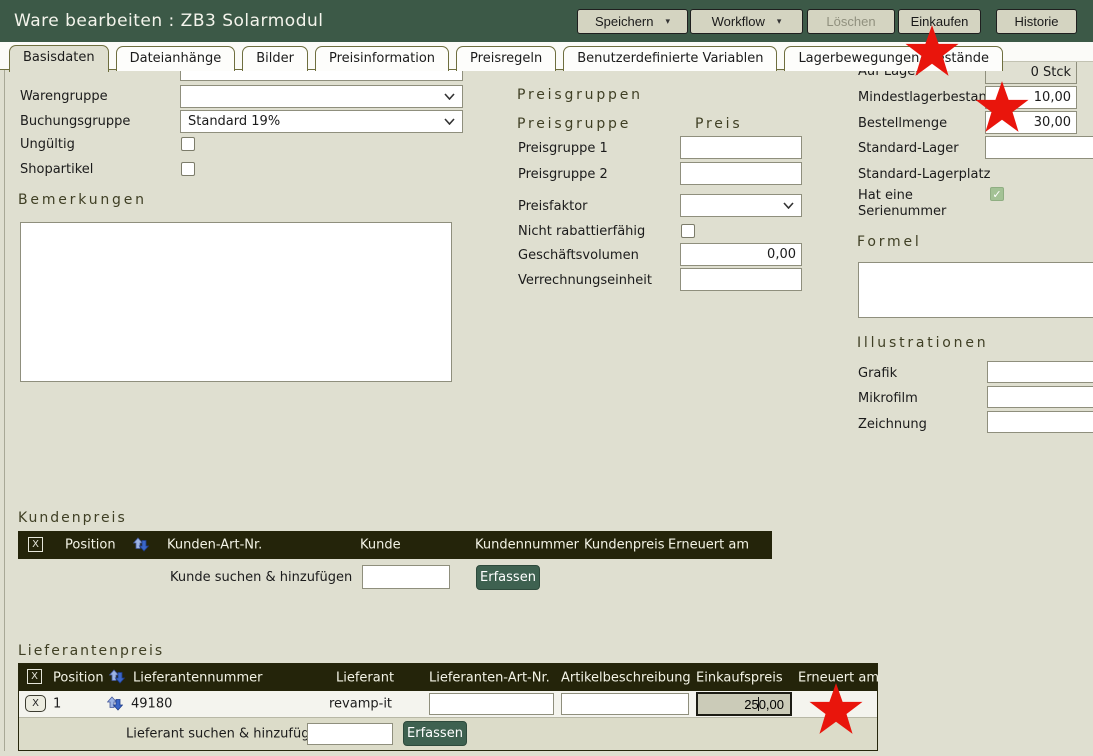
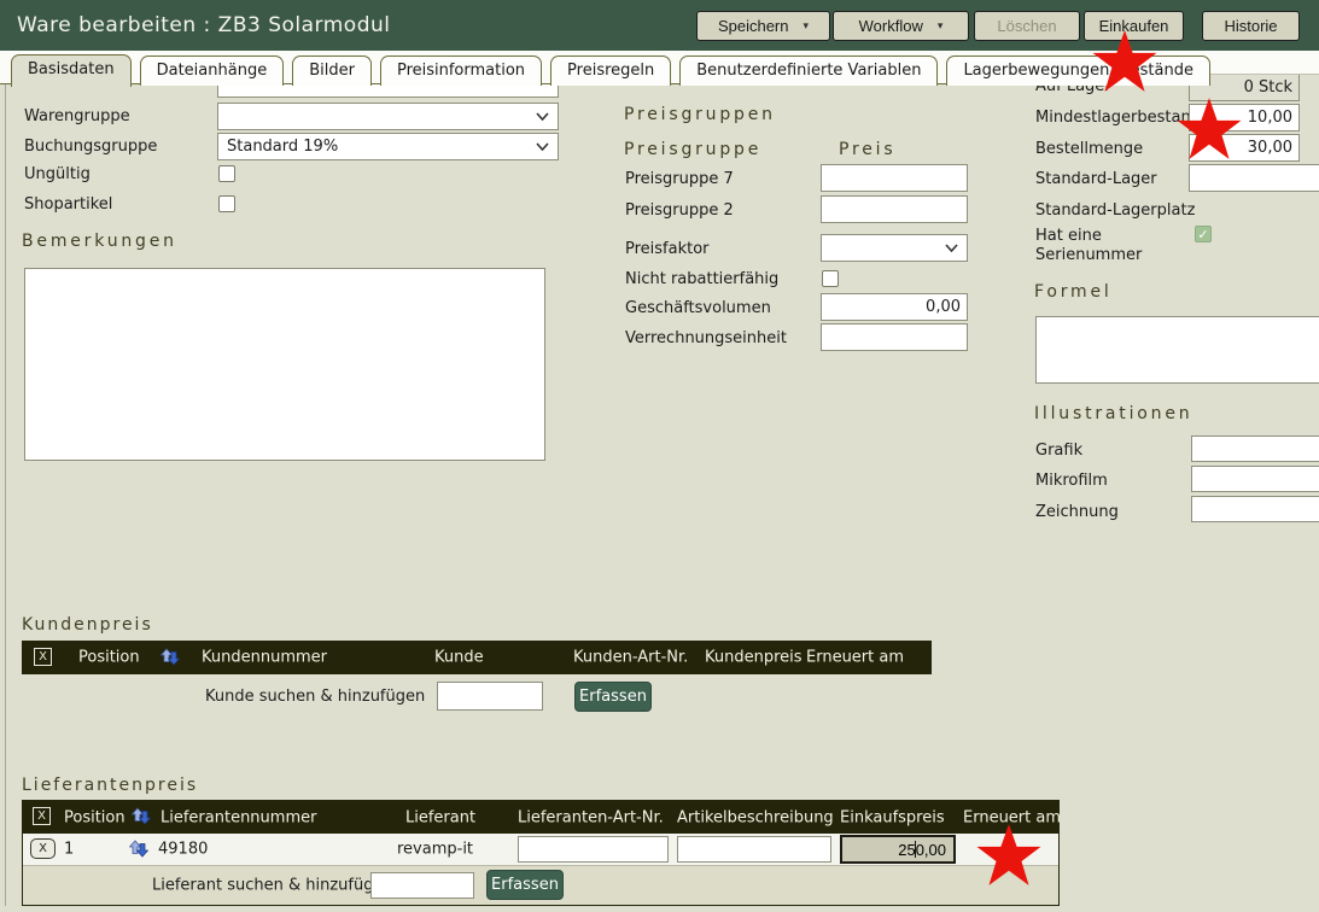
  Warengruppe
  Buchungsgruppe
  Standard 19%
  Ungültig
  Shopartikel
  Bemerkungen
  Preisgruppen
  Preisgruppe
  Preis
- Preisgruppe 1
+ Preisgruppe 7
  Preisgruppe 2
  Preisfaktor
  Nicht rabattierfähig
  Geschäftsvolumen
  0,00
  Verrechnungseinheit
  Auf Lage
  0 Stck
  Mindestlagerbestan
  10,00
  Bestellmenge
  30,00
  Standard-Lager
  Standard-Lagerplatz
  Hat eine Serienummer
  ✓
  Formel
  Illustrationen
  Grafik
  Mikrofilm
  Zeichnung
  Kundenpreis
  X
  Position
- Kunden-Art-Nr.
+ Kundennummer
  Kunde
- Kundennummer
+ Kunden-Art-Nr.
  Kundenpreis
  Erneuert am
  Kunde suchen & hinzufügen
  Erfassen
  Lieferantenpreis
  X
  Position
  Lieferantennummer
  Lieferant
  Lieferanten-Art-Nr.
  Artikelbeschreibung
  Einkaufspreis
  Erneuert am
  X
  1
  49180
  revamp-it
  250,00
  Lieferant suchen & hinzufüg
  Erfassen
  Basisdaten
  Dateianhänge
  Bilder
  Preisinformation
  Preisregeln
  Benutzerdefinierte Variablen
  Lagerbewegungenstände
  Ware bearbeiten : ZB3 Solarmodul
  Speichern
  ▾
  Workflow
  ▾
  Löschen
  Einkaufen
  Historie
